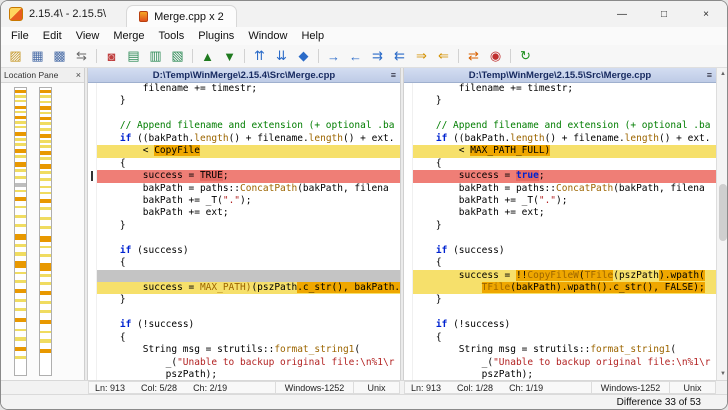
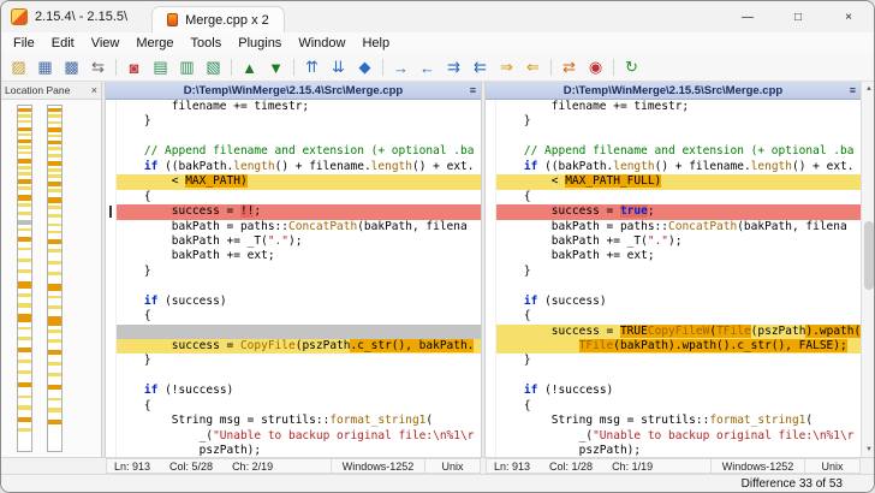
  2.15.4\ - 2.15.5\
  Merge.cpp x 2
  —
  □
  ×
  File
  Edit
  View
  Merge
  Tools
  Plugins
  Window
  Help
  ▨
  ▦
  ▩
  ⇆
  ◙
  ▤
  ▥
  ▧
  ▲
  ▼
  ⇈
  ⇊
  ◆
  →
  ←
  ⇉
  ⇇
  ⇒
  ⇐
  ⇄
  ◉
  ↻
  Location Pane
  ×
  D:\Temp\WinMerge\2.15.4\Src\Merge.cpp
  ≡
  filename += timestr;
  }
  // Append filename and extension (+ optional .ba
  if ((bakPath.length() + filename.length() + ext.
- < CopyFile
+ < MAX_PATH)
  {
- success = TRUE;
+ success = !!;
  bakPath = paths::ConcatPath(bakPath, filena
  bakPath += _T(".");
  bakPath += ext;
  }
  if (success)
  {
- success = MAX_PATH)(pszPath.c_str(), bakPath.
+ success = CopyFile(pszPath.c_str(), bakPath.
  }
  if (!success)
  {
  String msg = strutils::format_string1(
  _("Unable to backup original file:\n%1\r
  pszPath);
  D:\Temp\WinMerge\2.15.5\Src\Merge.cpp
  ≡
  filename += timestr;
  }
  // Append filename and extension (+ optional .ba
  if ((bakPath.length() + filename.length() + ext.
  < MAX_PATH_FULL)
  {
  success = true;
  bakPath = paths::ConcatPath(bakPath, filena
  bakPath += _T(".");
  bakPath += ext;
  }
  if (success)
  {
- success = !!CopyFileW(TFile(pszPath).wpath(
+ success = TRUECopyFileW(TFile(pszPath).wpath(
  TFile(bakPath).wpath().c_str(), FALSE);
  }
  if (!success)
  {
  String msg = strutils::format_string1(
  _("Unable to backup original file:\n%1\r
  pszPath);
  Ln: 913
  Col: 5/28
  Ch: 2/19
  Windows-1252
  Unix
  Ln: 913
  Col: 1/28
  Ch: 1/19
  Windows-1252
  Unix
  Difference 33 of 53
